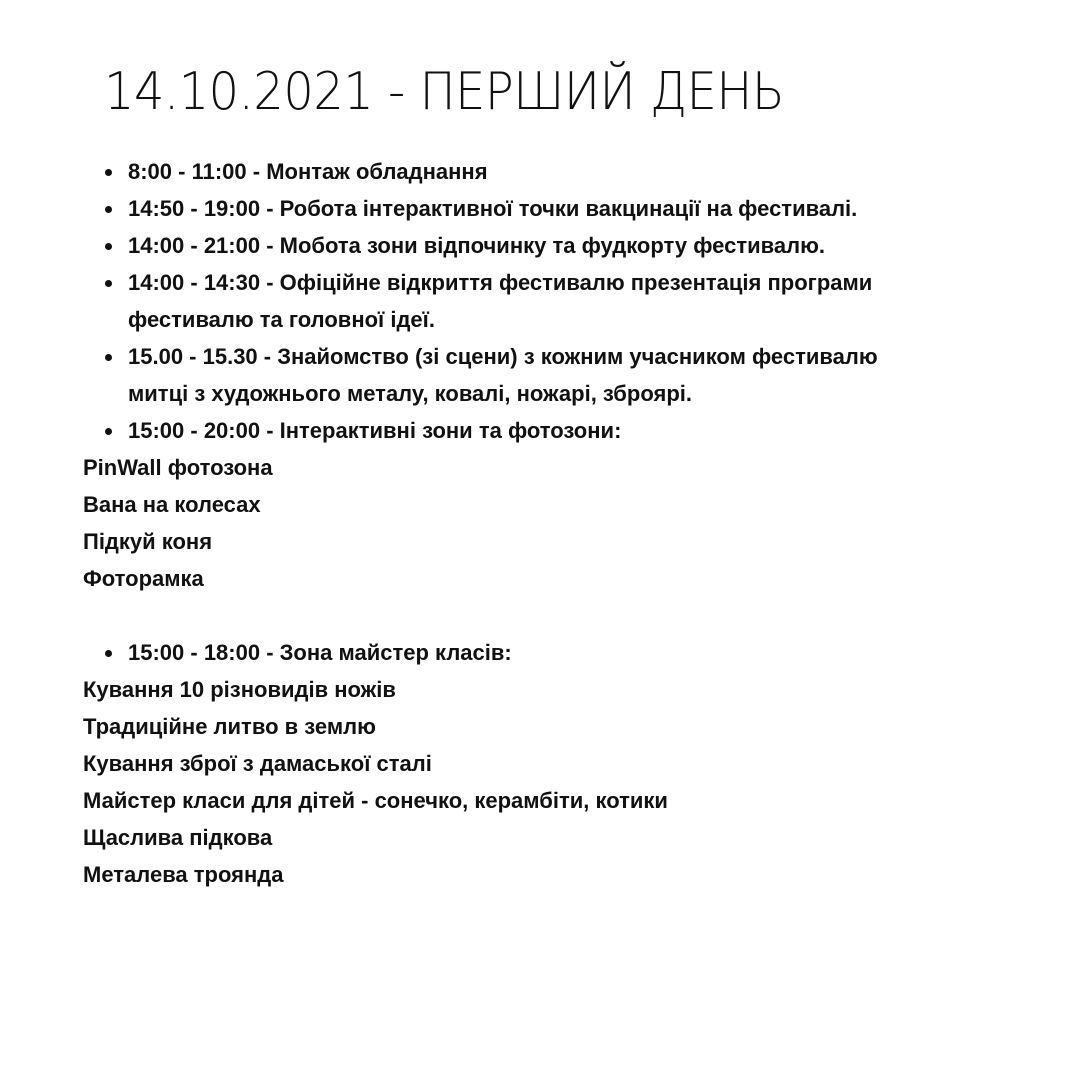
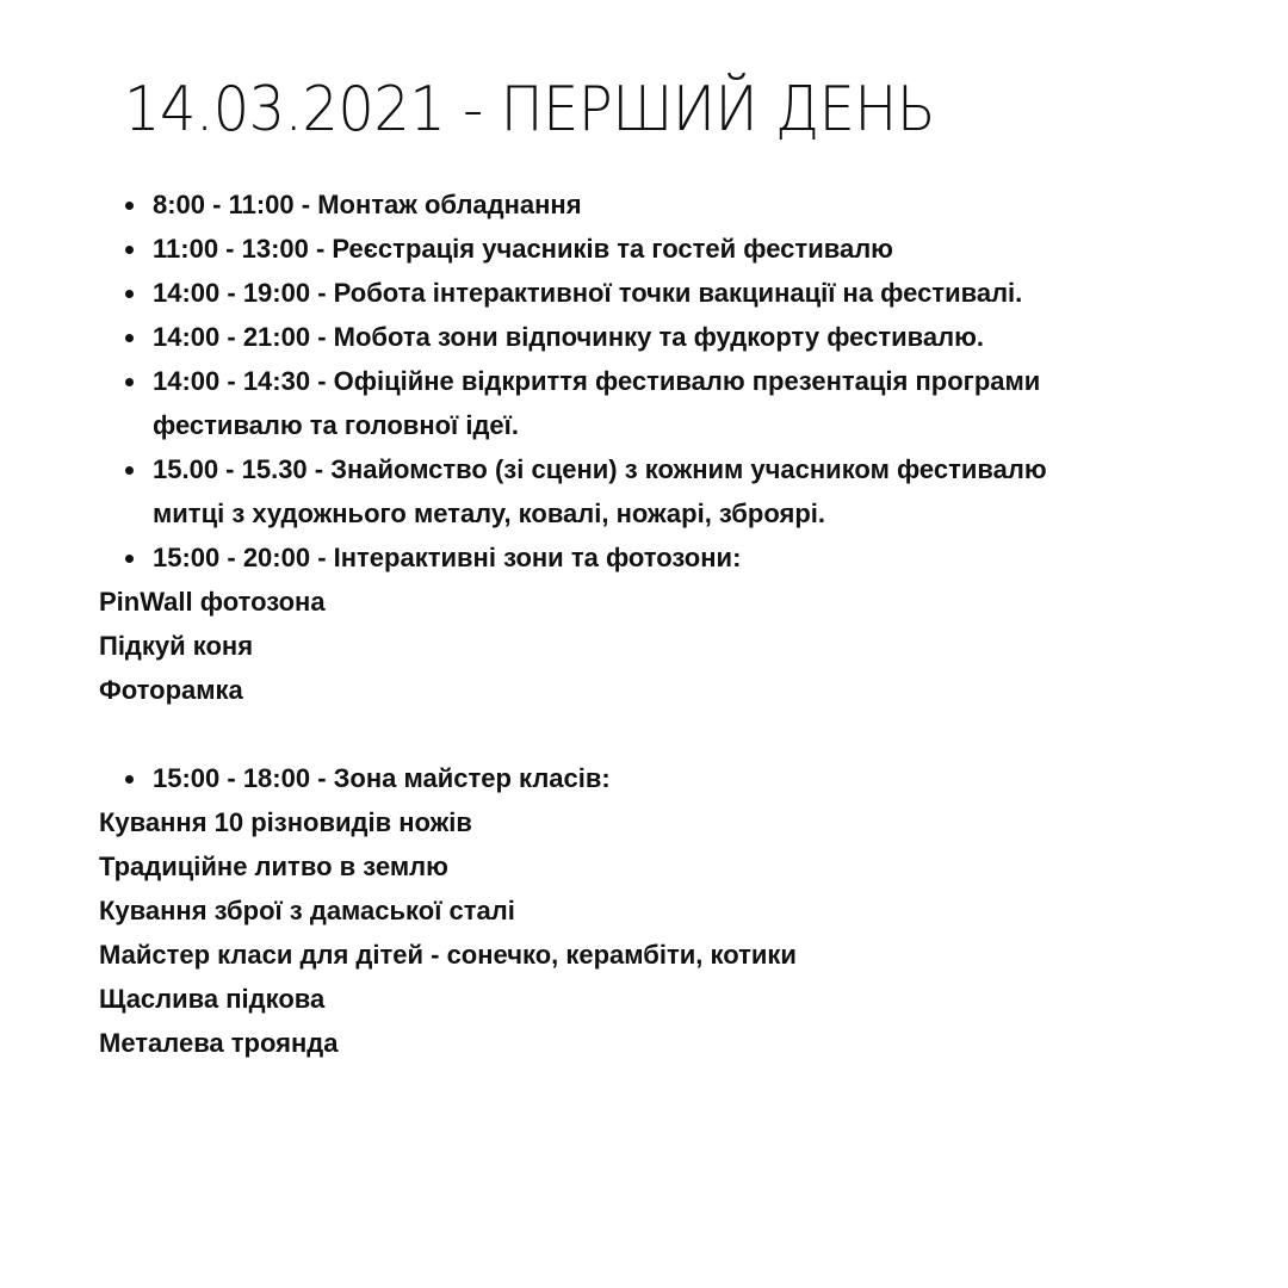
- 14.10.2021 - ПЕРШИЙ ДЕНЬ
+ 14.03.2021 - ПЕРШИЙ ДЕНЬ
  8:00 - 11:00 - Монтаж обладнання
+ 11:00 - 13:00 - Реєстрація учасників та гостей фестивалю
- 14:50 - 19:00 - Робота інтерактивної точки вакцинації на фестивалі.
+ 14:00 - 19:00 - Робота інтерактивної точки вакцинації на фестивалі.
  14:00 - 21:00 - Мобота зони відпочинку та фудкорту фестивалю.
  14:00 - 14:30 - Офіційне відкриття фестивалю презентація програми
  фестивалю та головної ідеї.
  15.00 - 15.30 - Знайомство (зі сцени) з кожним учасником фестивалю
  митці з художнього металу, ковалі, ножарі, зброярі.
  15:00 - 20:00 - Інтерактивні зони та фотозони:
  PinWall фотозона
- Вана на колесах
  Підкуй коня
  Фоторамка
  15:00 - 18:00 - Зона майстер класів:
  Кування 10 різновидів ножів
  Традиційне литво в землю
  Кування зброї з дамаської сталі
  Майстер класи для дітей - сонечко, керамбіти, котики
  Щаслива підкова
  Металева троянда
